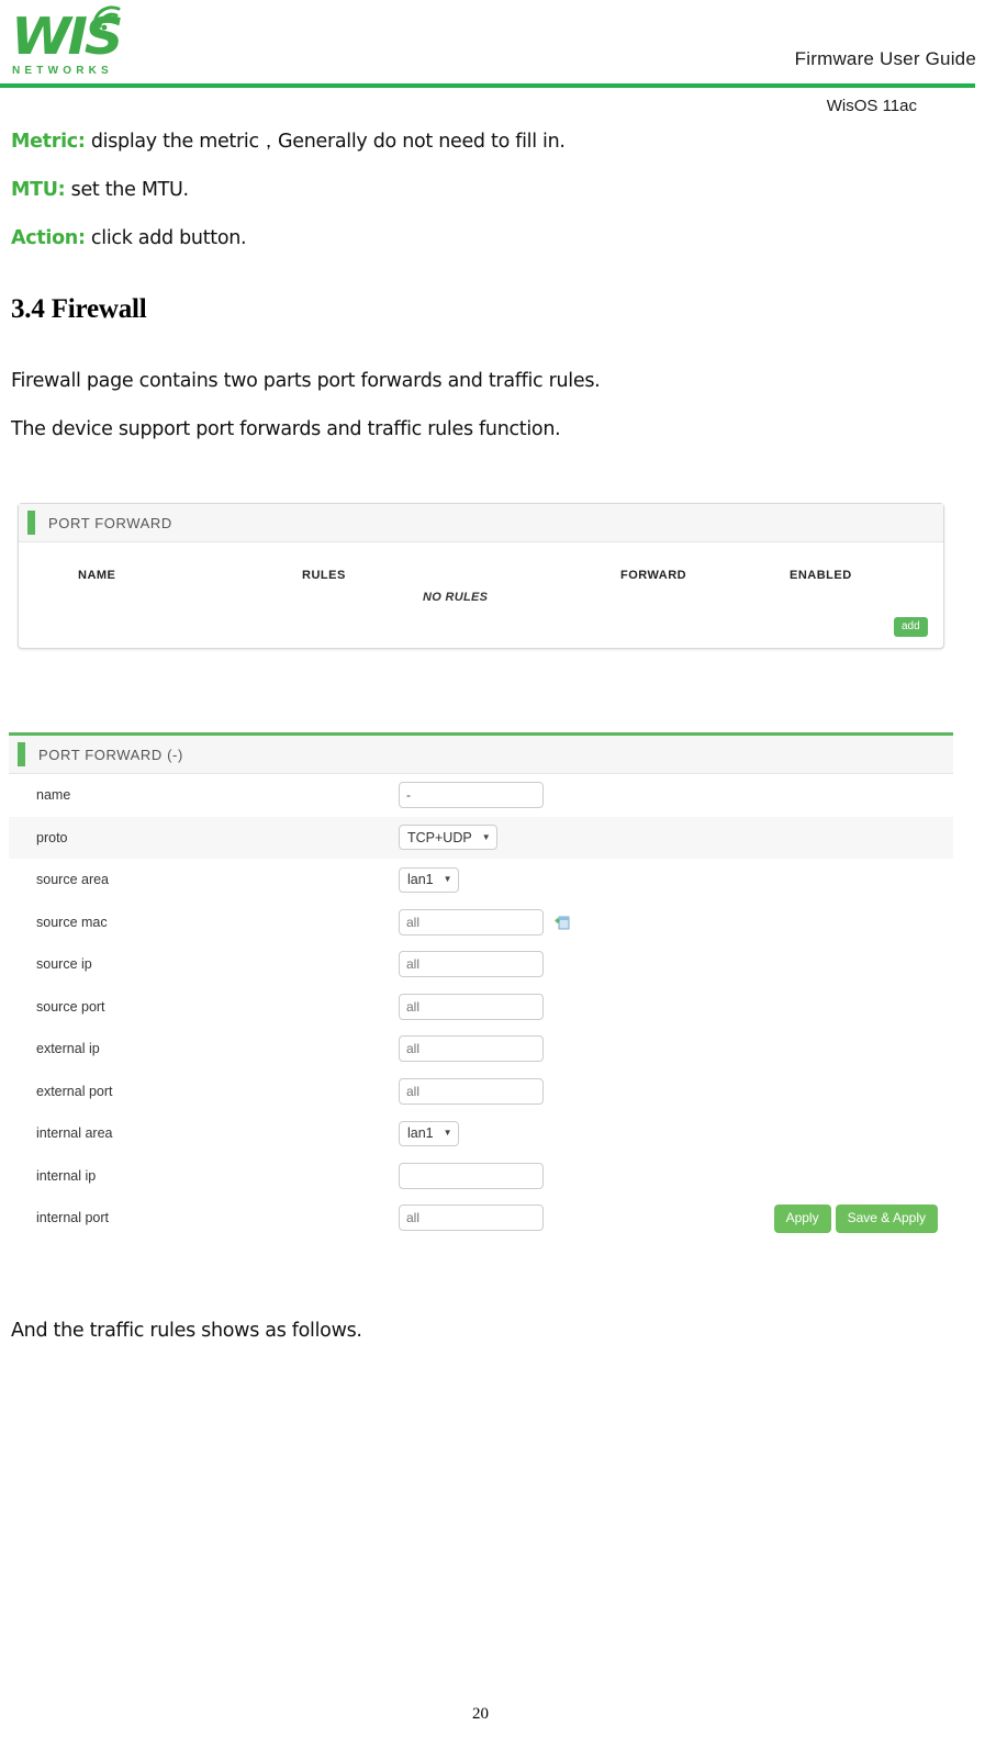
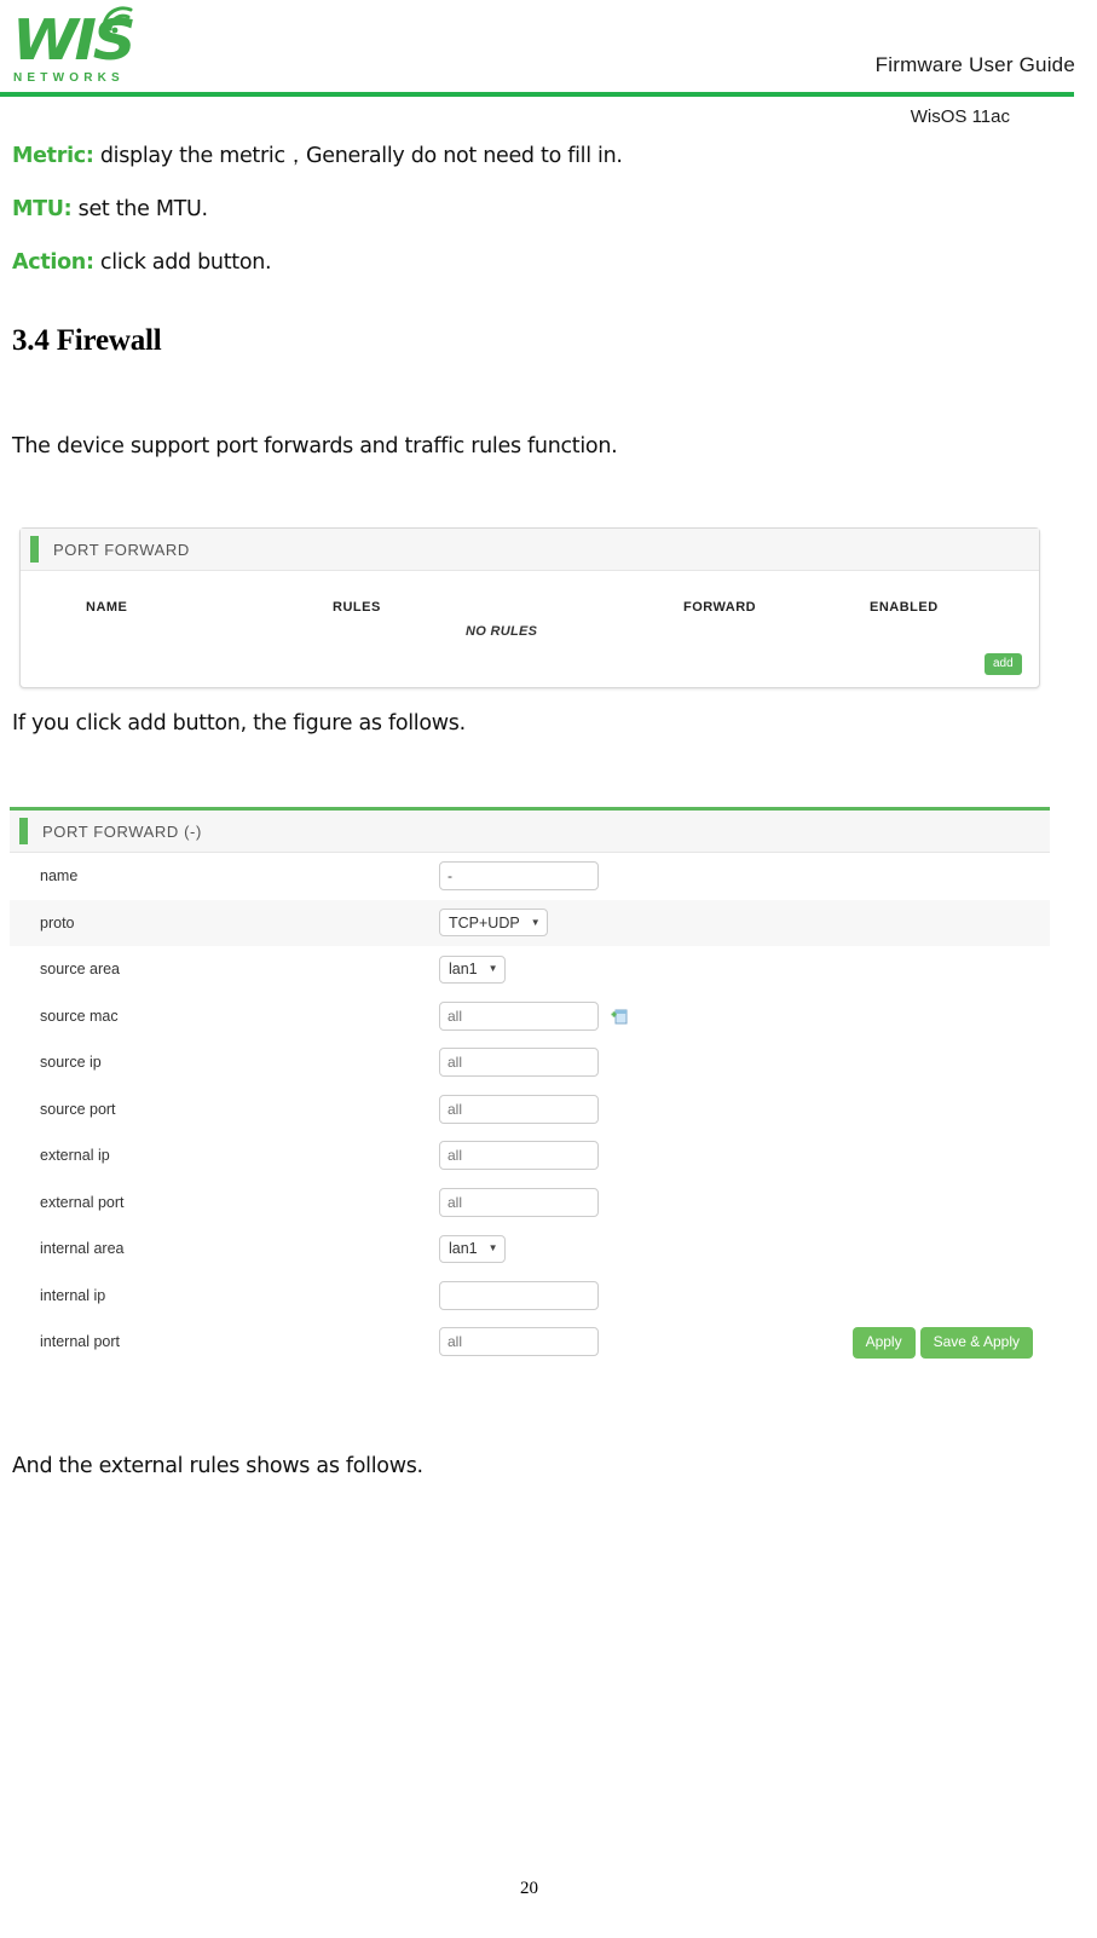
  WIS
  NETWORKS
  Firmware User Guide
  WisOS 11ac
  Metric: display the metric，Generally do not need to fill in.
  MTU: set the MTU.
  Action: click add button.
  3.4 Firewall
- Firewall page contains two parts port forwards and traffic rules.
  The device support port forwards and traffic rules function.
  PORT FORWARD
  NAME
  RULES
  FORWARD
  ENABLED
  NO RULES
  add
+ If you click add button, the figure as follows.
  PORT FORWARD (-)
  name
  -
  proto
  TCP+UDP
  ▼
  source area
  lan1
  ▼
  source mac
  all
  source ip
  all
  source port
  all
  external ip
  all
  external port
  all
  internal area
  lan1
  ▼
  internal ip
  internal port
  all
  Apply
  Save & Apply
- And the traffic rules shows as follows.
+ And the external rules shows as follows.
  20
